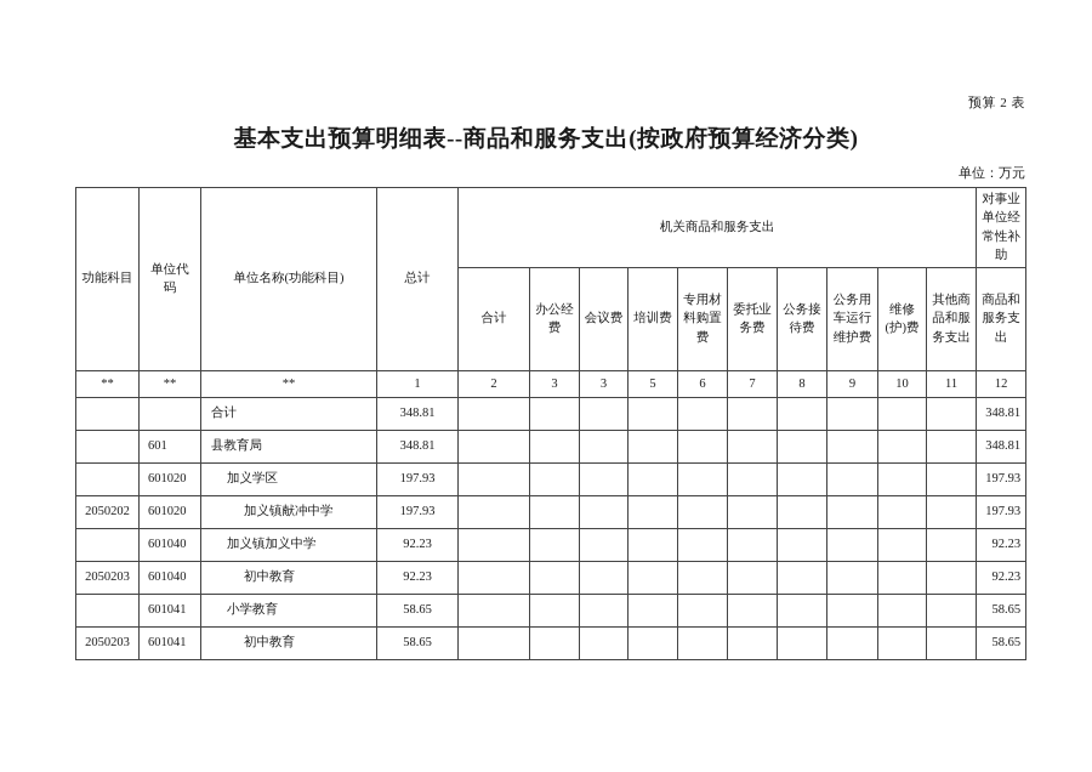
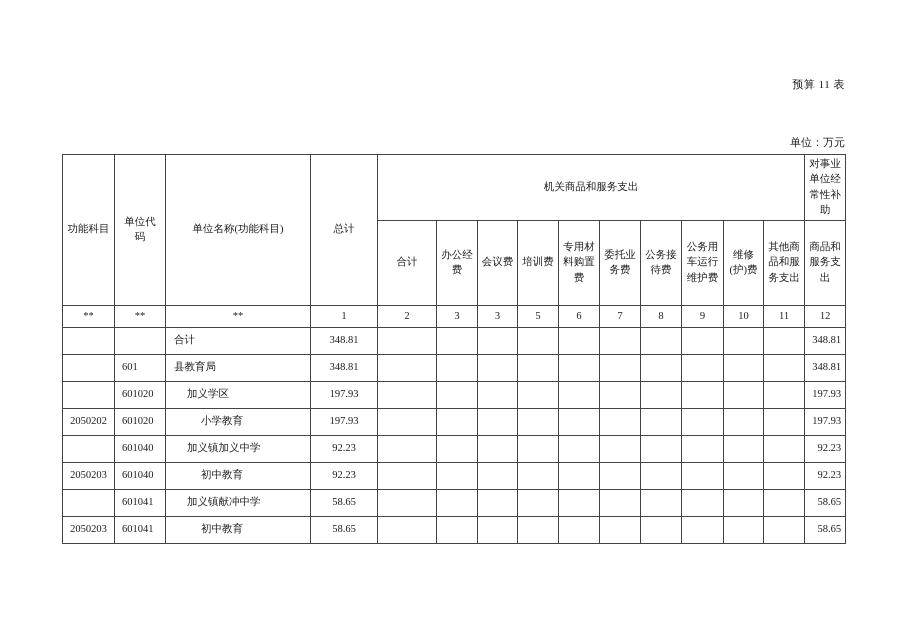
- 预算 2 表
+ 预算 11 表
- 基本支出预算明细表--商品和服务支出(按政府预算经济分类)
  单位：万元
  功能科目	单位代码	单位名称(功能科目)	总计	机关商品和服务支出	对事业单位经常性补助
  合计	办公经费	会议费	培训费	专用材料购置费	委托业务费	公务接待费	公务用车运行维护费	维修(护)费	其他商品和服务支出	商品和服务支出
  **	**	**	1	2	3	3	5	6	7	8	9	10	11	12
  		合计	348.81											348.81
  	601	县教育局	348.81											348.81
  	601020	加义学区	197.93											197.93
- 2050202	601020	加义镇献冲中学	197.93											197.93
+ 2050202	601020	小学教育	197.93											197.93
  	601040	加义镇加义中学	92.23											92.23
  2050203	601040	初中教育	92.23											92.23
- 	601041	小学教育	58.65											58.65
+ 	601041	加义镇献冲中学	58.65											58.65
  2050203	601041	初中教育	58.65											58.65
